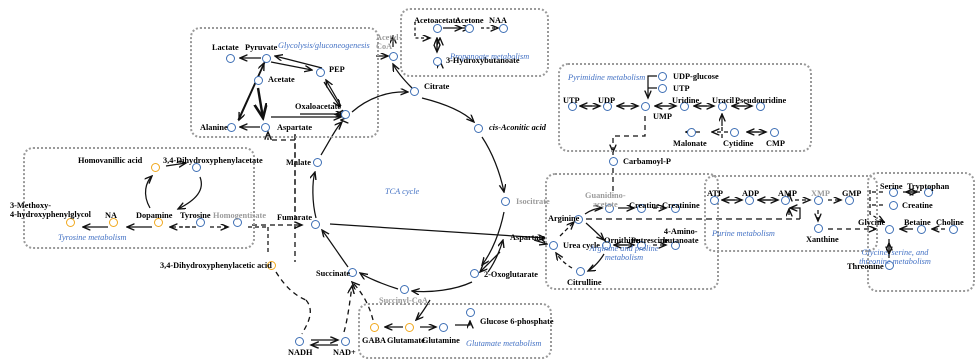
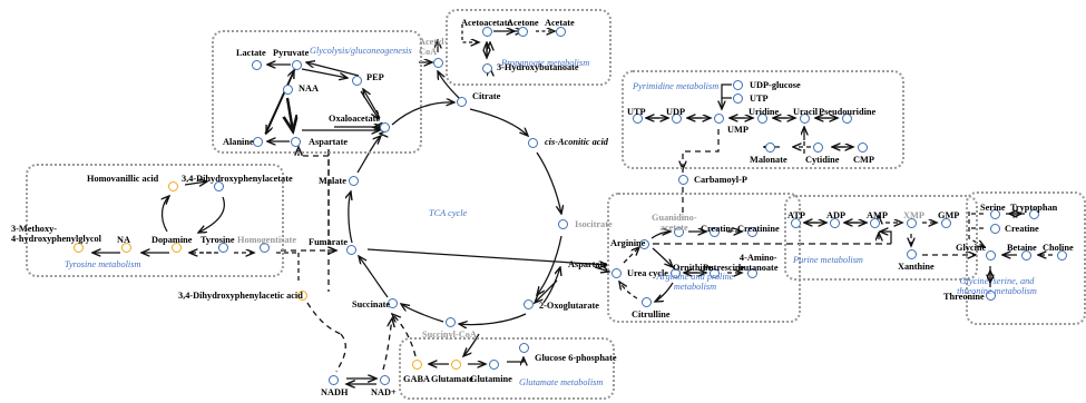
  Lactate
  Pyruvate
  PEP
- Acetate
+ NAA
  Oxaloacetate
  Alanine
  Aspartate
  Acetyl-
  CoA
  Acetoacetate
  Acetone
- NAA
+ Acetate
  3-Hydroxybutanoate
  Citrate
  cis-Aconitic acid
  Isocitrate
  2-Oxoglutarate
  Malate
  Fumarate
  Succinate
  Succinyl-CoA
  Homovanillic acid
  3,4-Dihydroxyphenylacetate
  3-Methoxy-
  4-hydroxyphenylglycol
  NA
  Dopamine
  Tyrosine
  Homogentisate
  3,4-Dihydroxyphenylacetic acid
  NADH
  NAD+
  GABA
  Glutamate
  Glutamine
  Glucose 6-phosphate
  UDP-glucose
  UTP
  UTP
  UDP
  UMP
  Uridine
  Uracil
  Pseudouridine
  Malonate
  Cytidine
  CMP
  Carbamoyl-P
  Guanidino-
  acetate
  Creatine
  Creatinine
  Arginine
  Urea cycle
  Ornithine
  Putrescine
  4-Amino-
  butanoate
  Citrulline
  Aspartate
  ATP
  ADP
  AMP
  XMP
  GMP
  Xanthine
  Serine
  Tryptophan
  Creatine
  Glycine
  Betaine
  Choline
  Threonine
  Glycolysis/gluconeogenesis
  Propanoate metabolism
  TCA cycle
  Pyrimidine metabolism
  Tyrosine metabolism
  Purine metabolism
  Arginine and proline
  metabolism
  Glycine, serine, and
  threonine metabolism
  Glutamate metabolism
